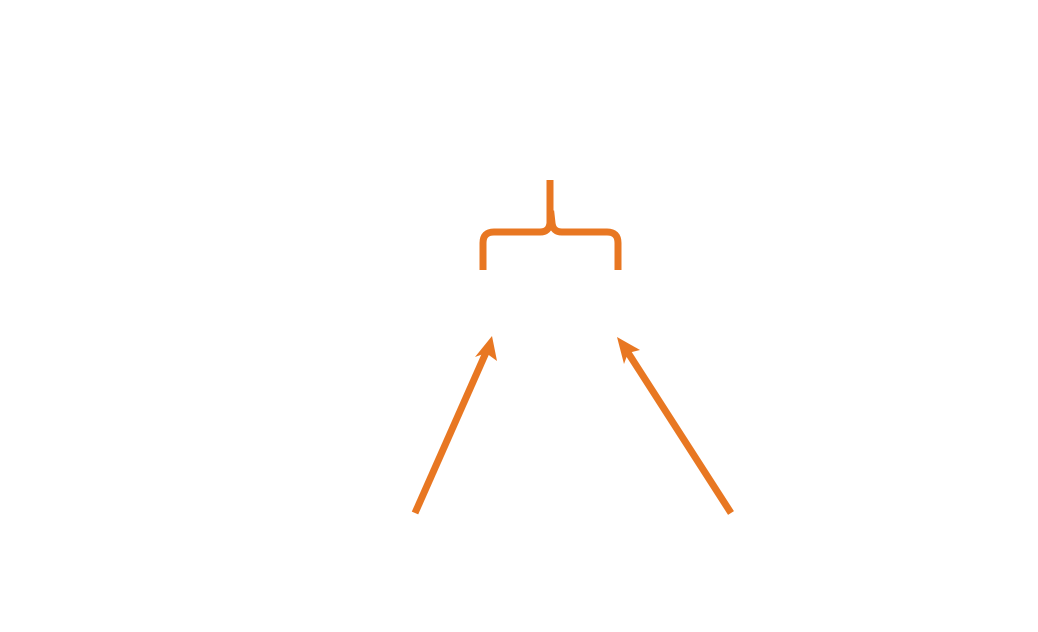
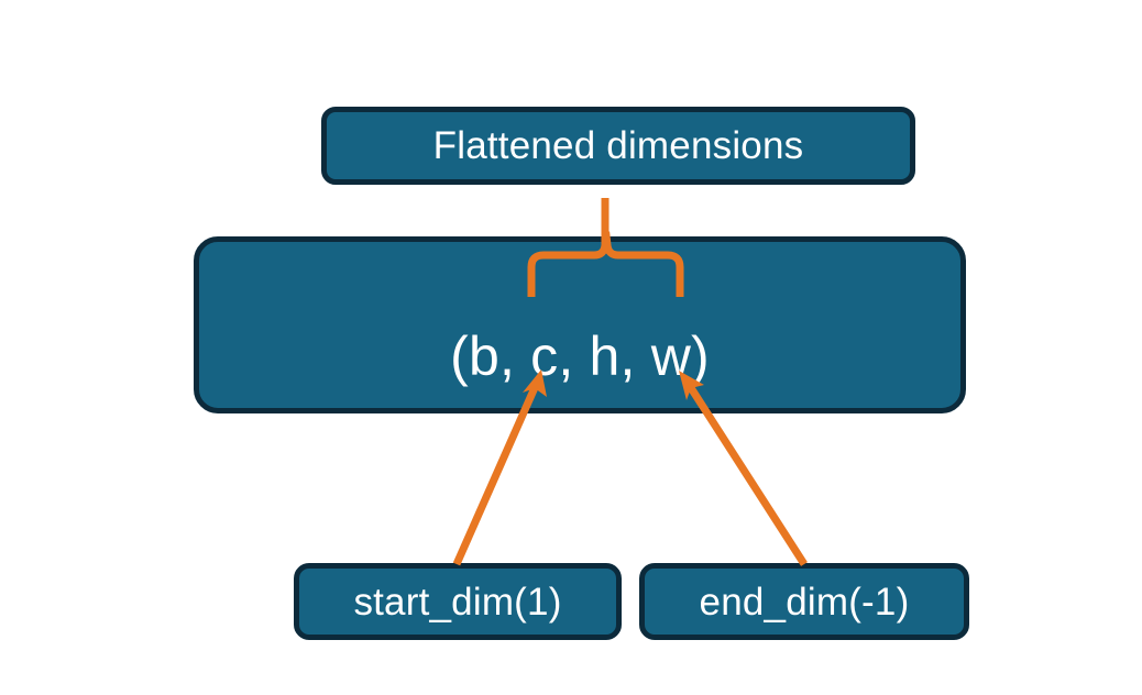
+ Flattened dimensions
+ (b, c, h, w)
+ start_dim(1)
+ end_dim(-1)
